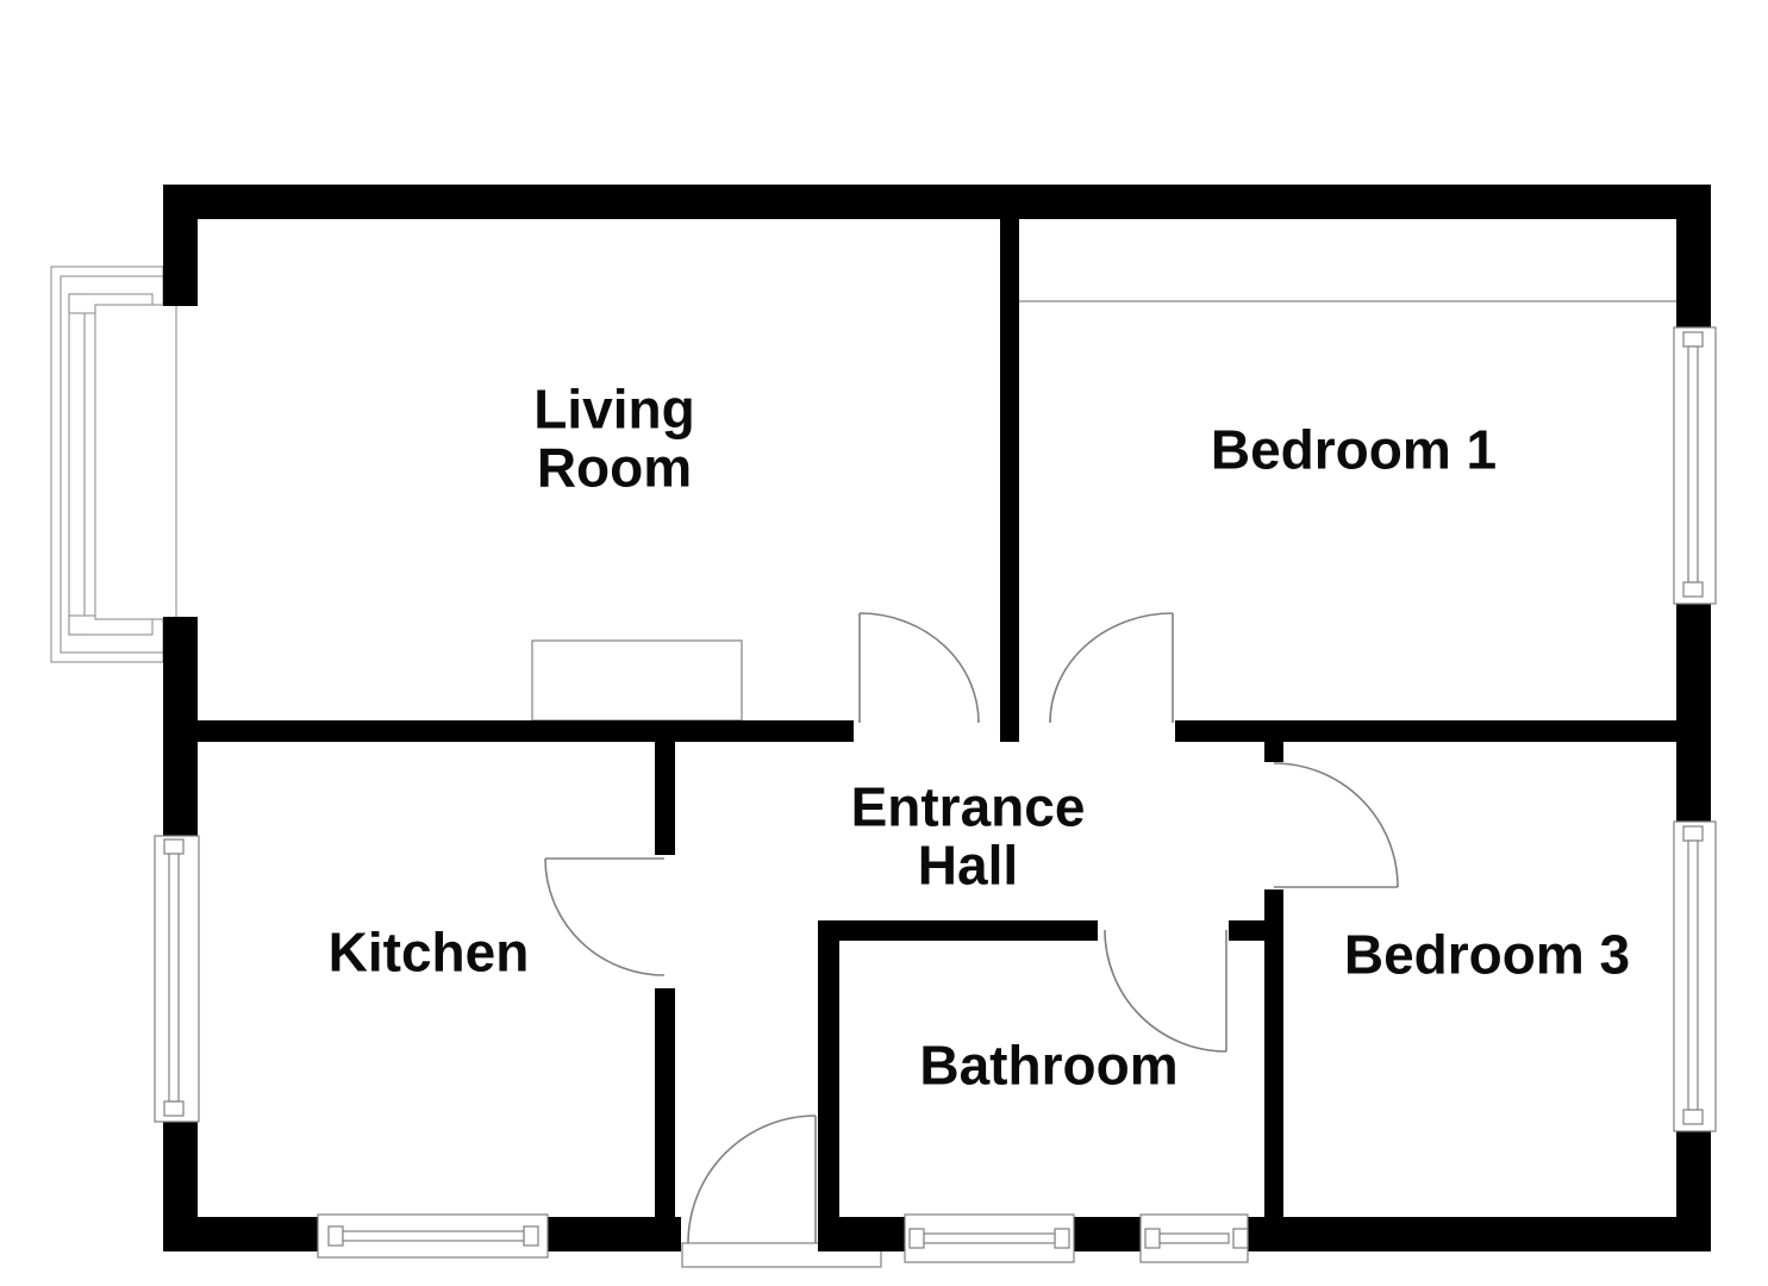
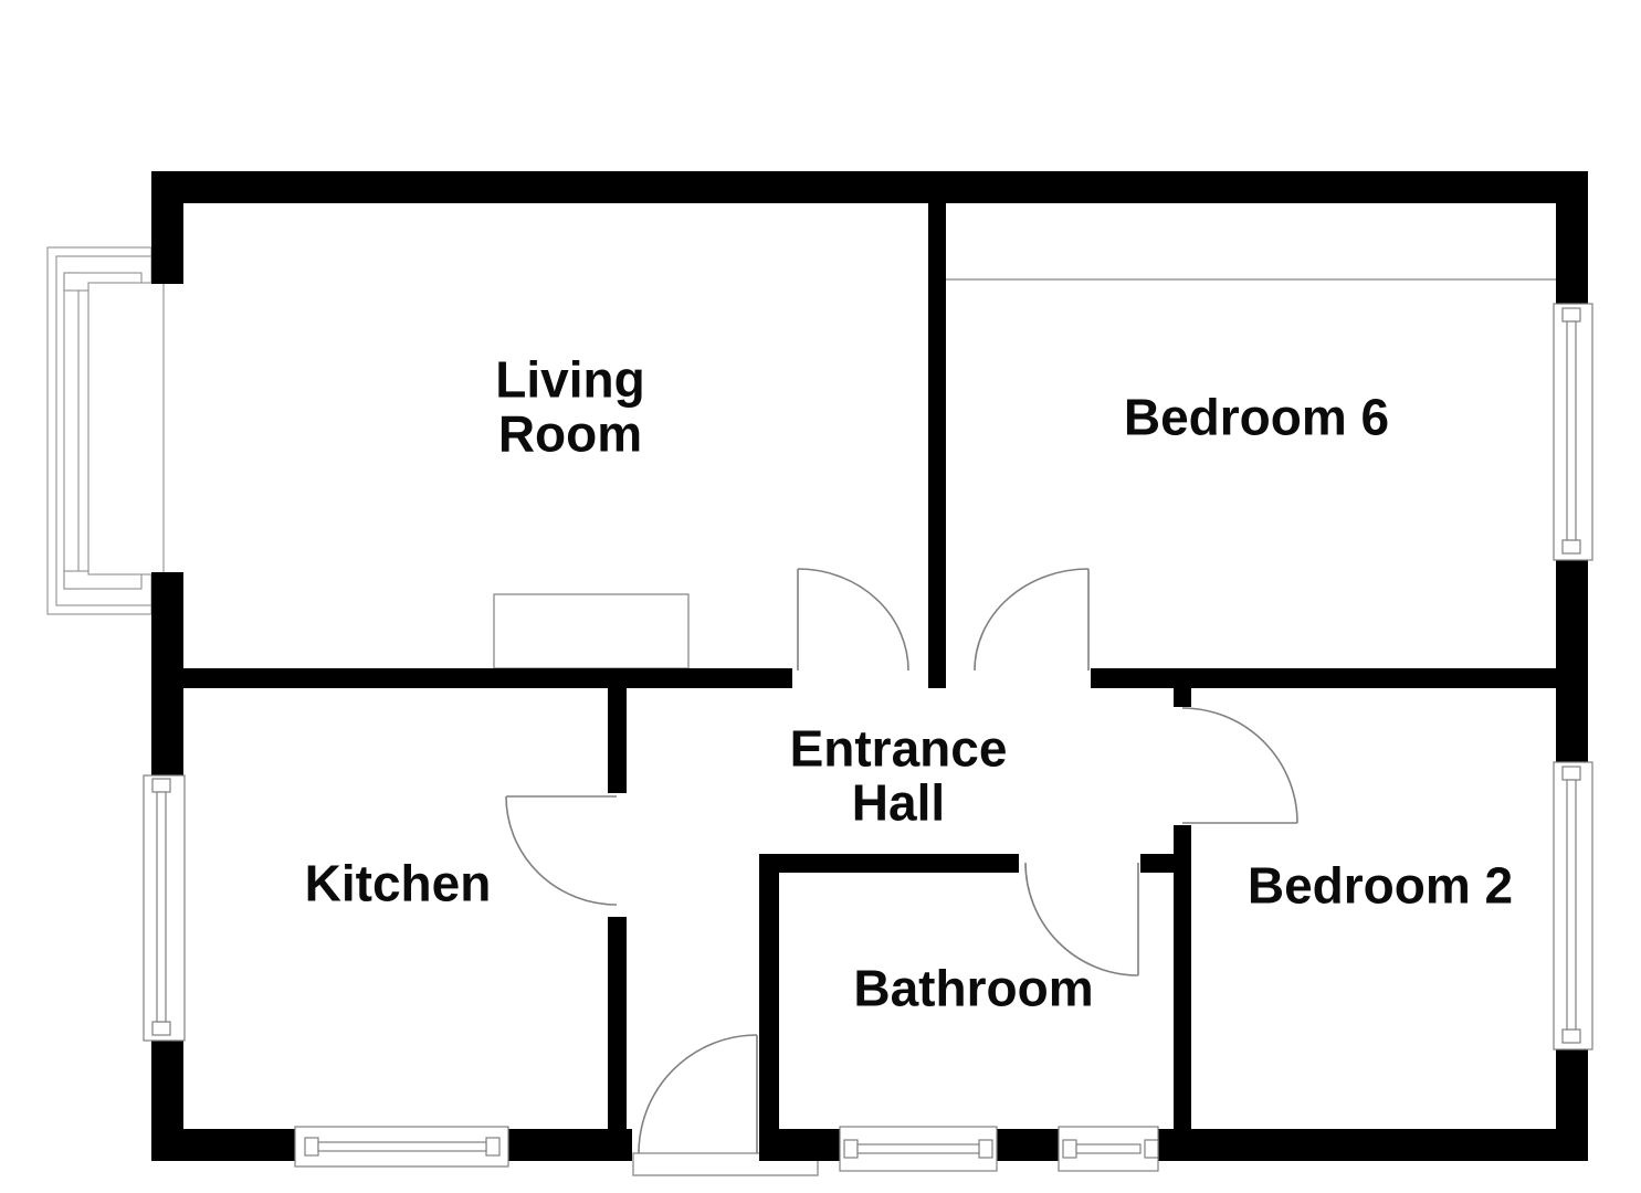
  Living
  Room
- Bedroom 1
+ Bedroom 6
  Entrance
  Hall
  Kitchen
  Bathroom
- Bedroom 3
+ Bedroom 2
